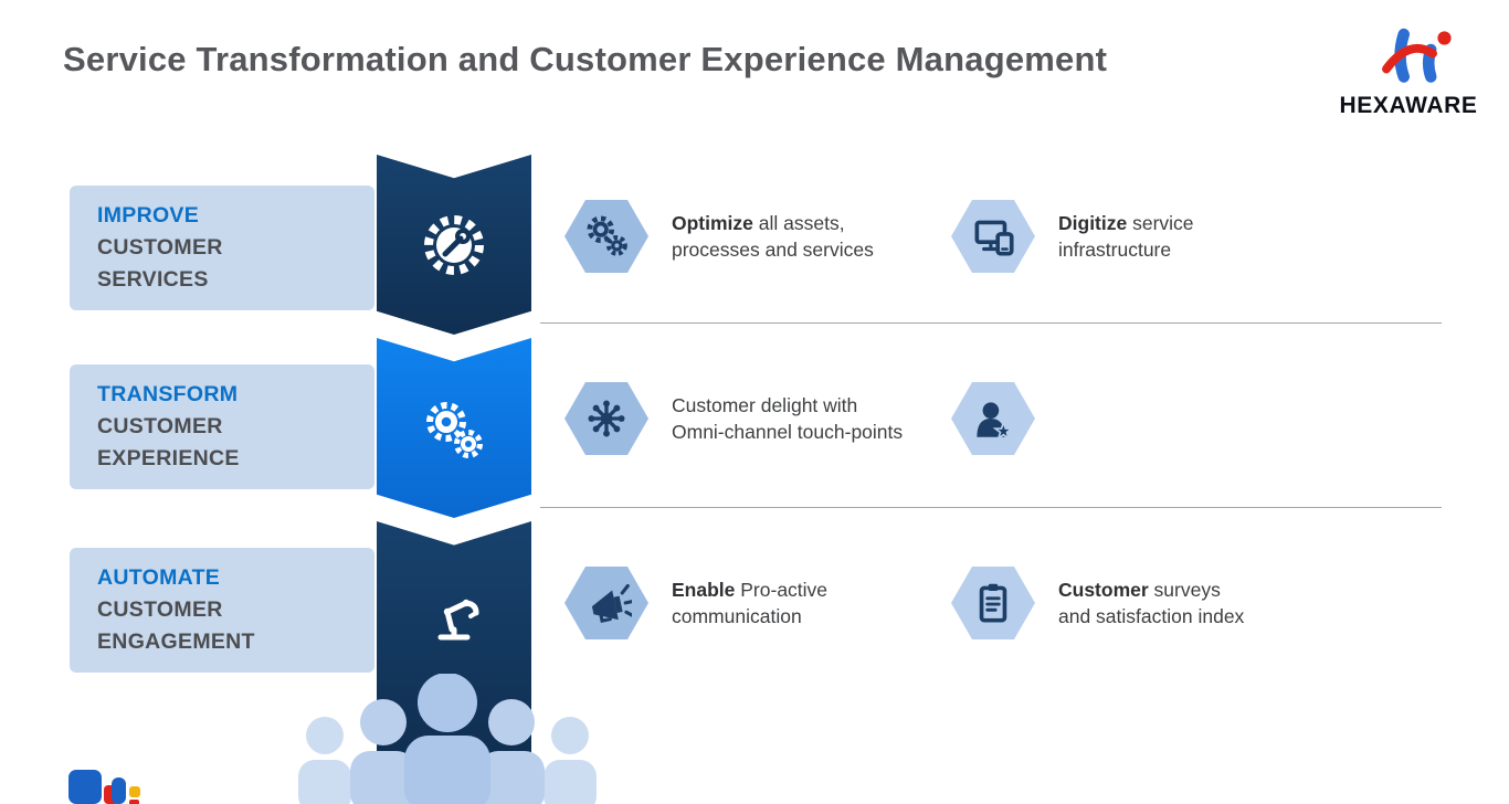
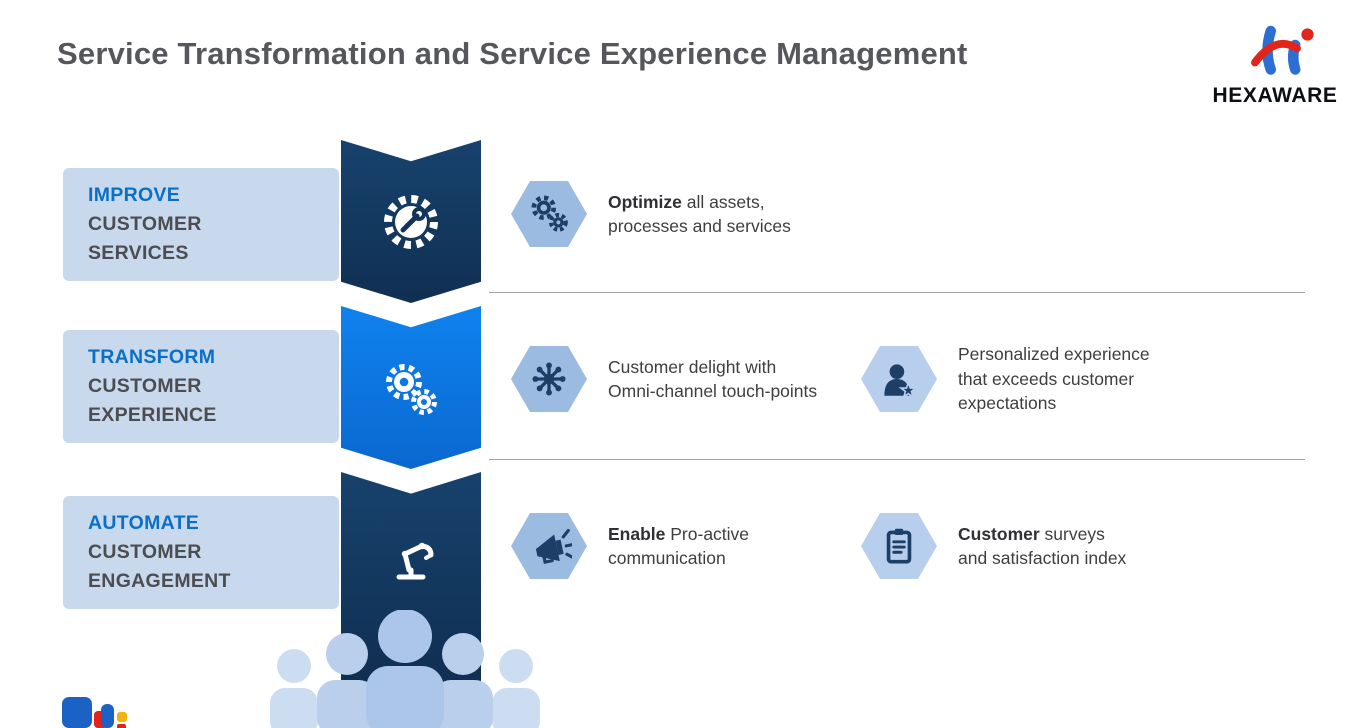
- Service Transformation and Customer Experience Management
+ Service Transformation and Service Experience Management
  HEXAWARE
  IMPROVE
  CUSTOMER
  SERVICES
  TRANSFORM
  CUSTOMER
  EXPERIENCE
  AUTOMATE
  CUSTOMER
  ENGAGEMENT
  Optimize all assets,
  processes and services
- Digitize service
- infrastructure
  Customer delight with
  Omni-channel touch-points
+ Personalized experience
+ that exceeds customer
+ expectations
  Enable Pro-active
  communication
  Customer surveys
  and satisfaction index
